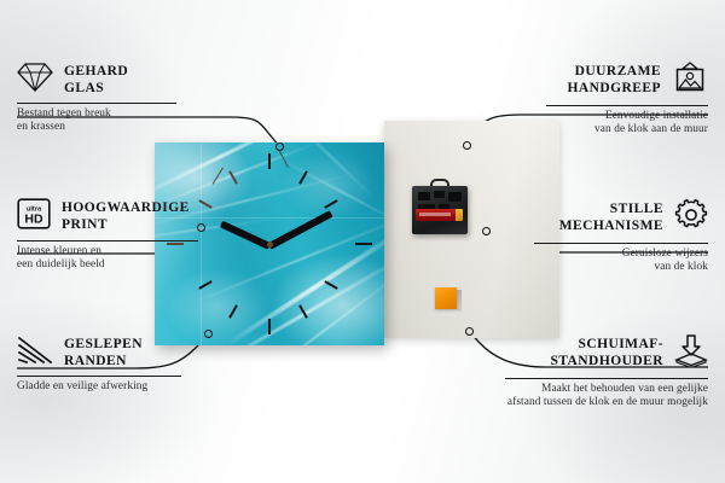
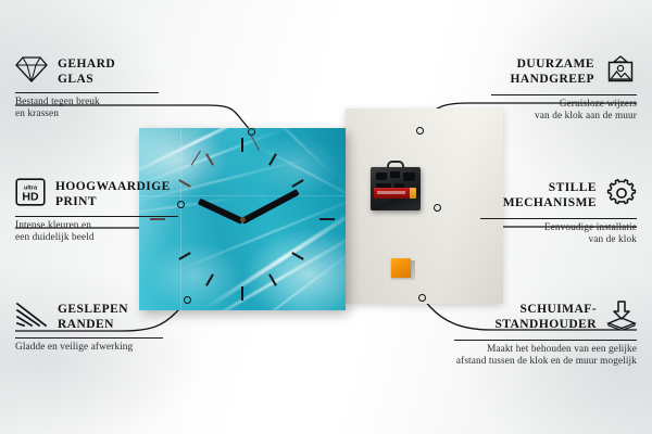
  GEHARD
  GLAS
  Bestand tegen breuk
  en krassen
  HD
  HOOGWAARDIGE
  PRINT
  Intense kleuren en
  een duidelijk beeld
  GESLEPEN
  RANDEN
  Gladde en veilige afwerking
  DUURZAME
  HANDGREEP
- Eenvoudige installatie
+ Geruisloze wijzers
  van de klok aan de muur
  STILLE
  MECHANISME
- Geruisloze wijzers
+ Eenvoudige installatie
  van de klok
  SCHUIMAF-
  STANDHOUDER
  Maakt het behouden van een gelijke
  afstand tussen de klok en de muur mogelijk
